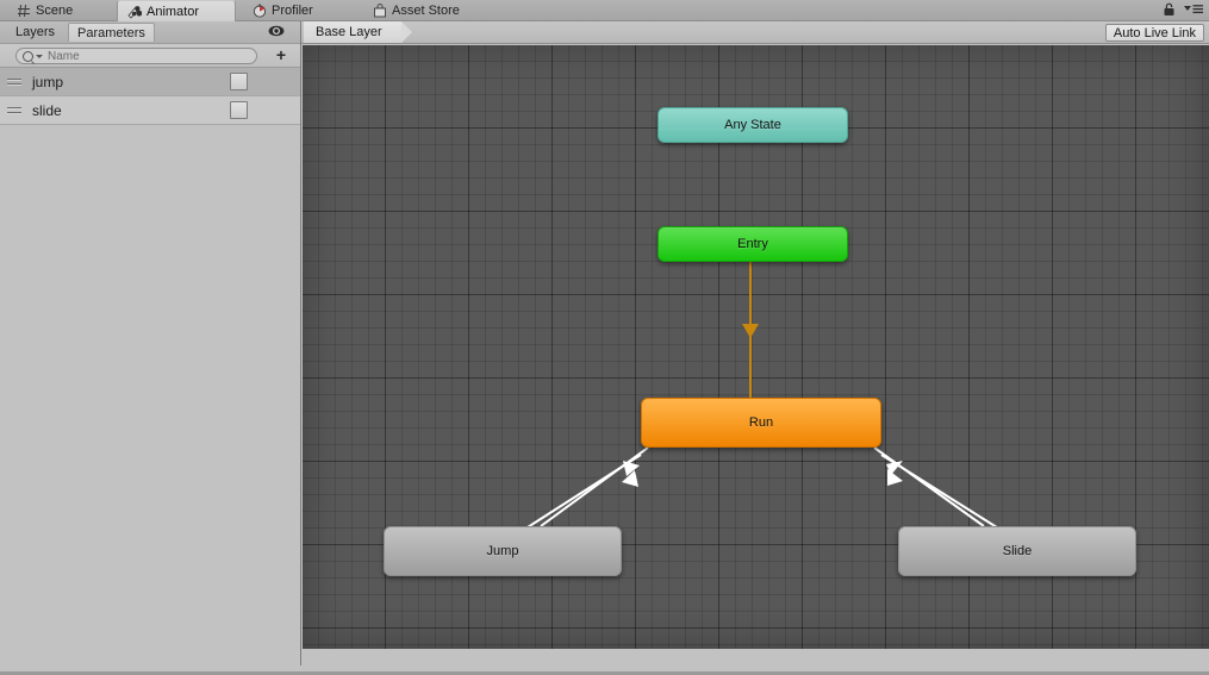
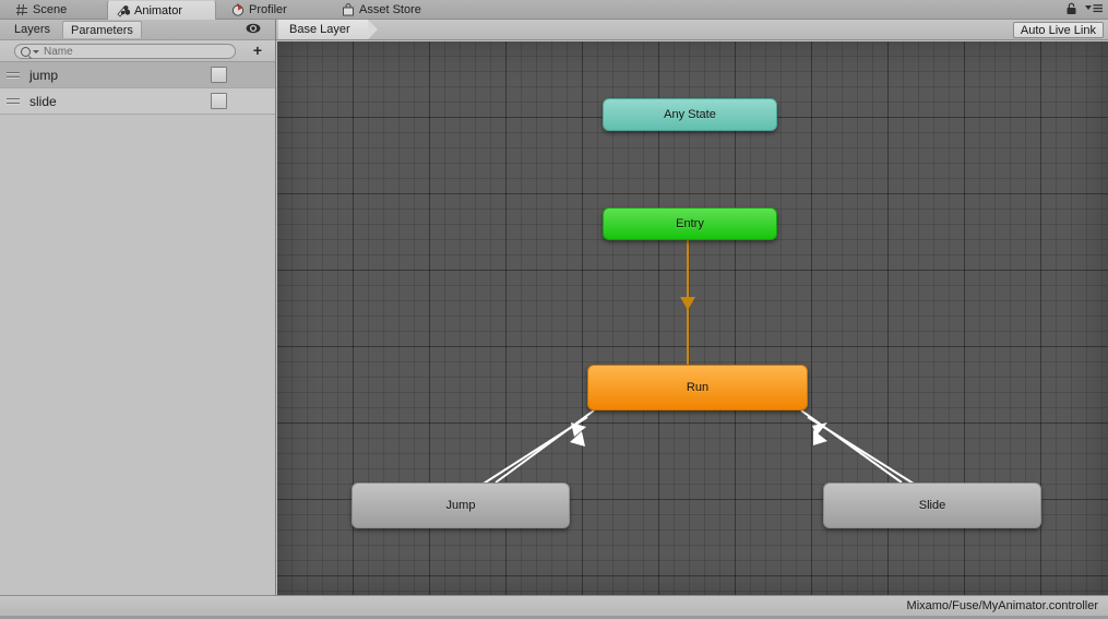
  Scene
  Animator
  Profiler
  Asset Store
  Layers
  Parameters
  Name
  +
  jump
  slide
  Base Layer
  Auto Live Link
  Any State
  Entry
  Run
  Jump
  Slide
+ Mixamo/Fuse/MyAnimator.controller
